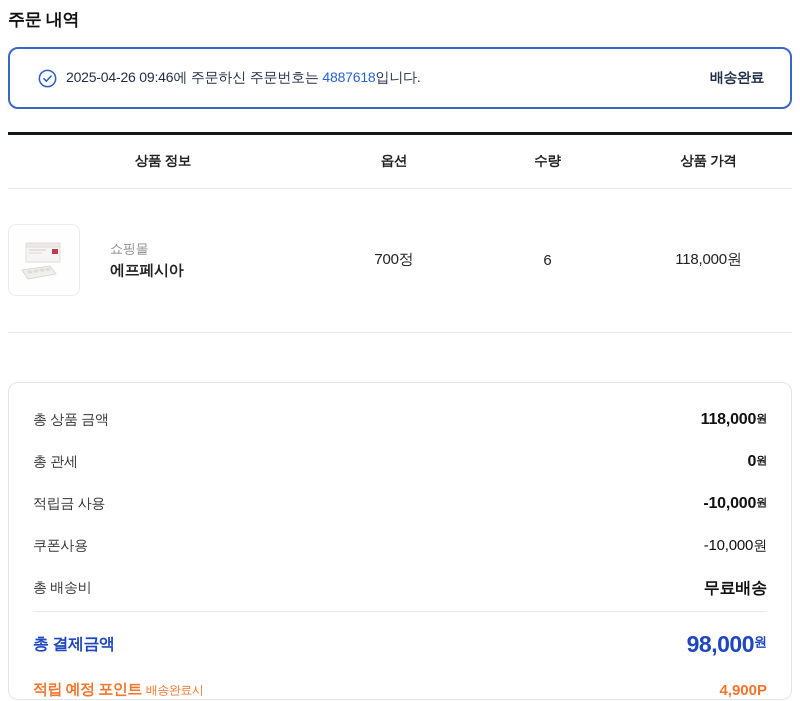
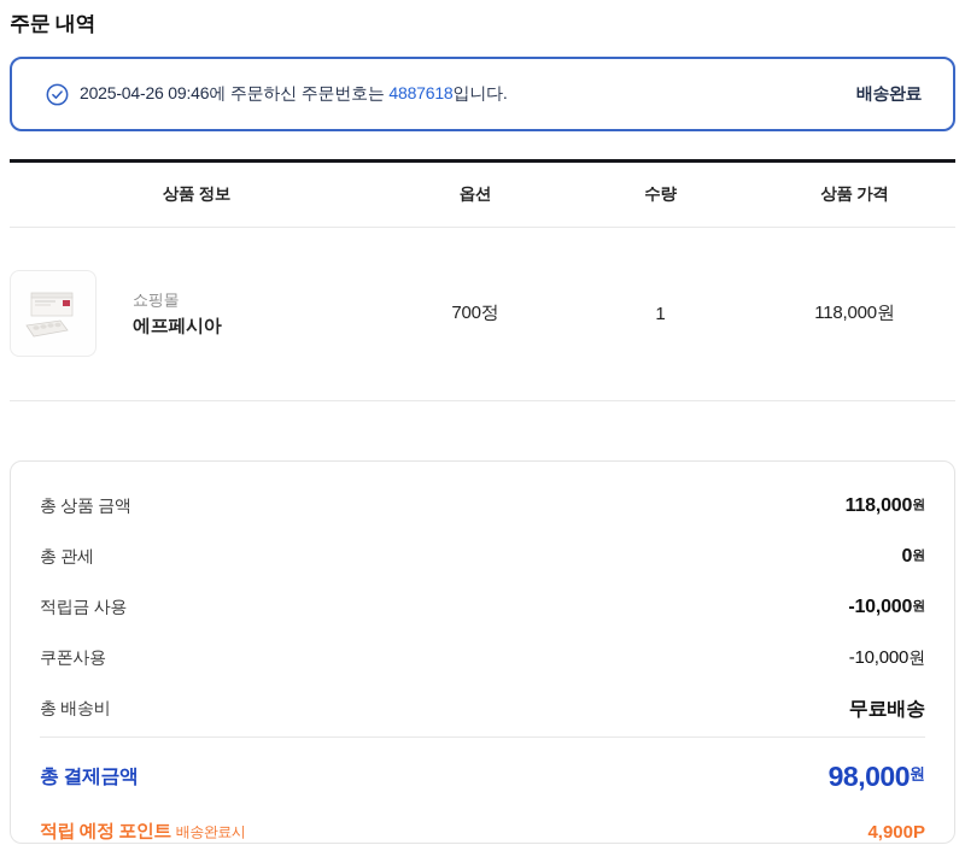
  주문 내역
  2025-04-26 09:46에 주문하신 주문번호는 4887618입니다.
  배송완료
  상품 정보
  옵션
  수량
  상품 가격
  쇼핑몰
  에프페시아
  700정
- 6
+ 1
  118,000원
  총 상품 금액
  118,000원
  총 관세
  0원
  적립금 사용
  -10,000원
  쿠폰사용
  -10,000원
  총 배송비
  무료배송
  총 결제금액
  98,000원
  적립 예정 포인트 배송완료시
  4,900P
